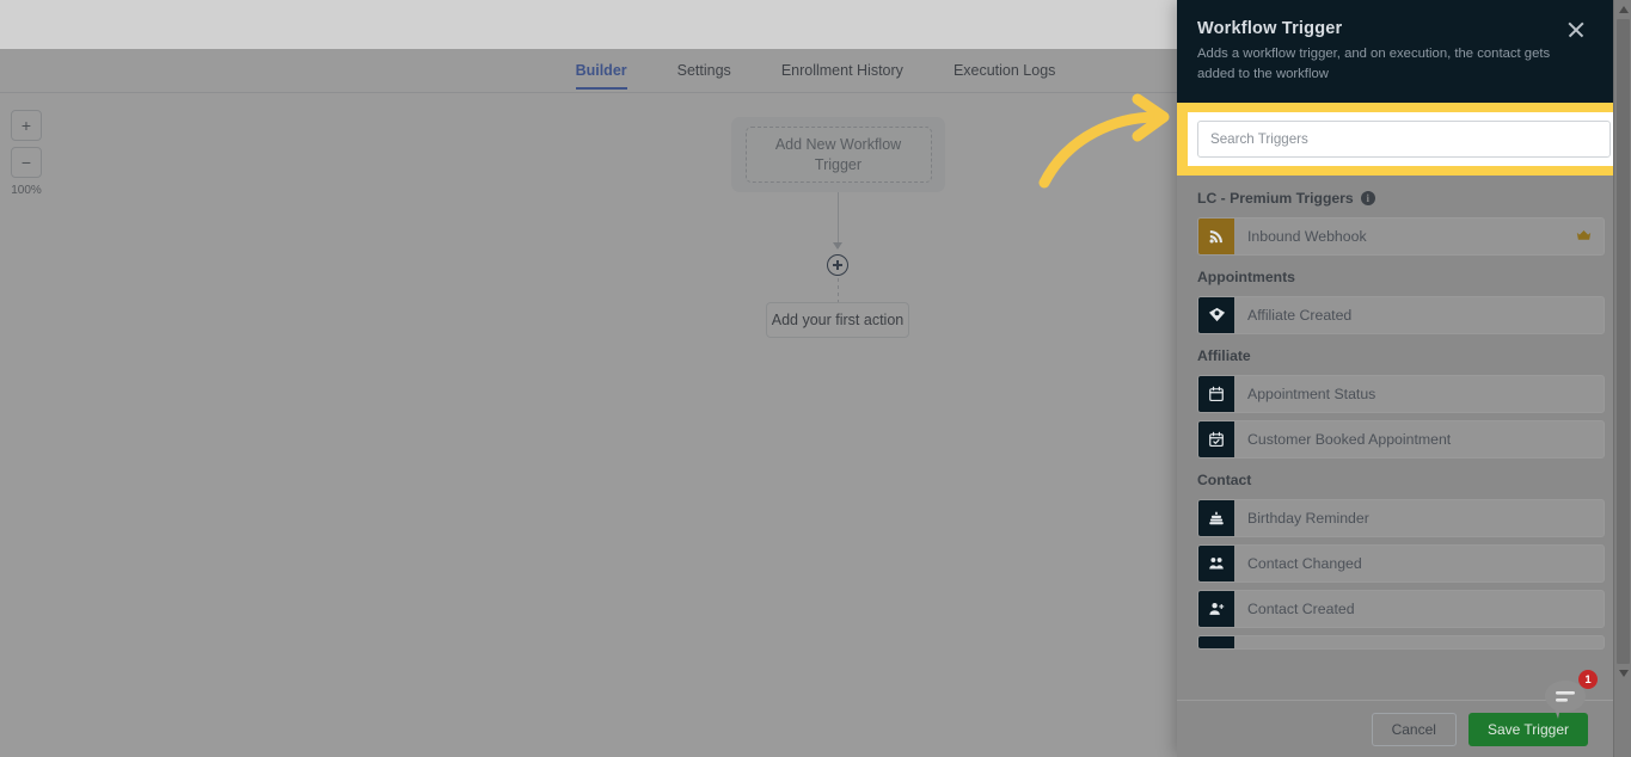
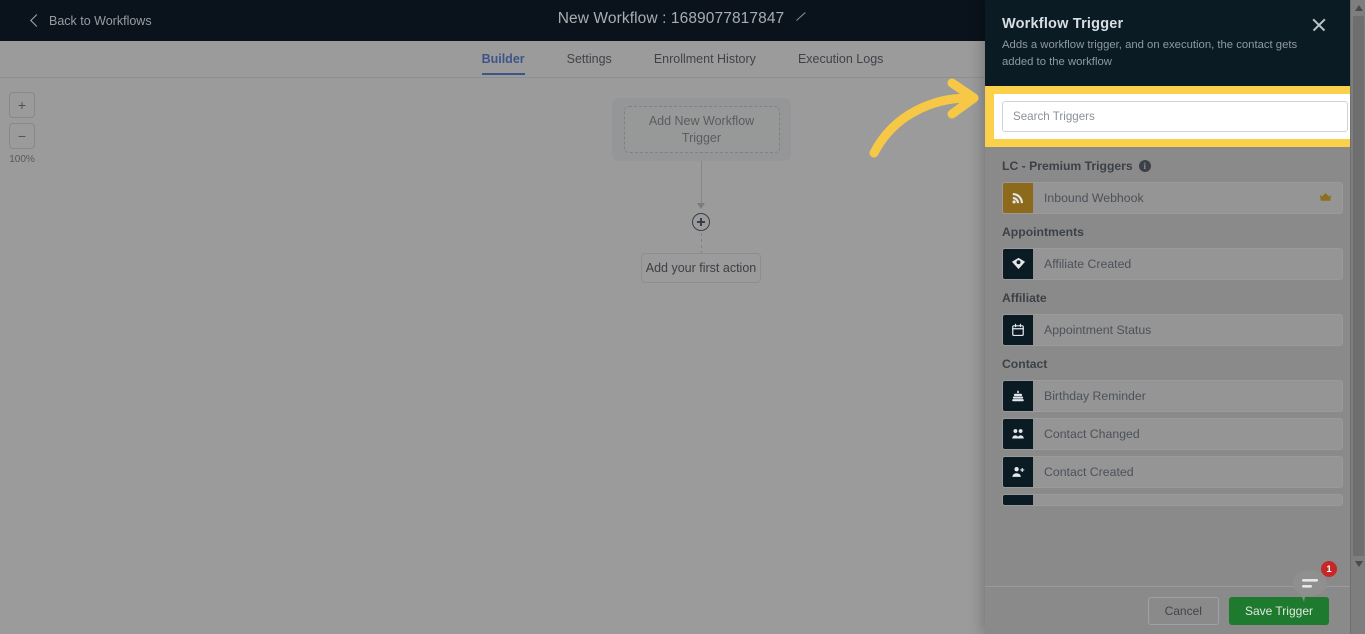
+ Back to Workflows
+ New Workflow : 1689077817847
  Builder
  Settings
  Enrollment History
  Execution Logs
  +
  −
  100%
  Add New Workflow Trigger
  Add your first action
  Workflow Trigger
  Adds a workflow trigger, and on execution, the contact gets added to the workflow
  Search Triggers
  LC - Premium Triggers
  i
  Inbound Webhook
  Appointments
  Affiliate Created
  Affiliate
  Appointment Status
- Customer Booked Appointment
  Contact
  Birthday Reminder
  Contact Changed
  Contact Created
  Cancel
  Save Trigger
  1
